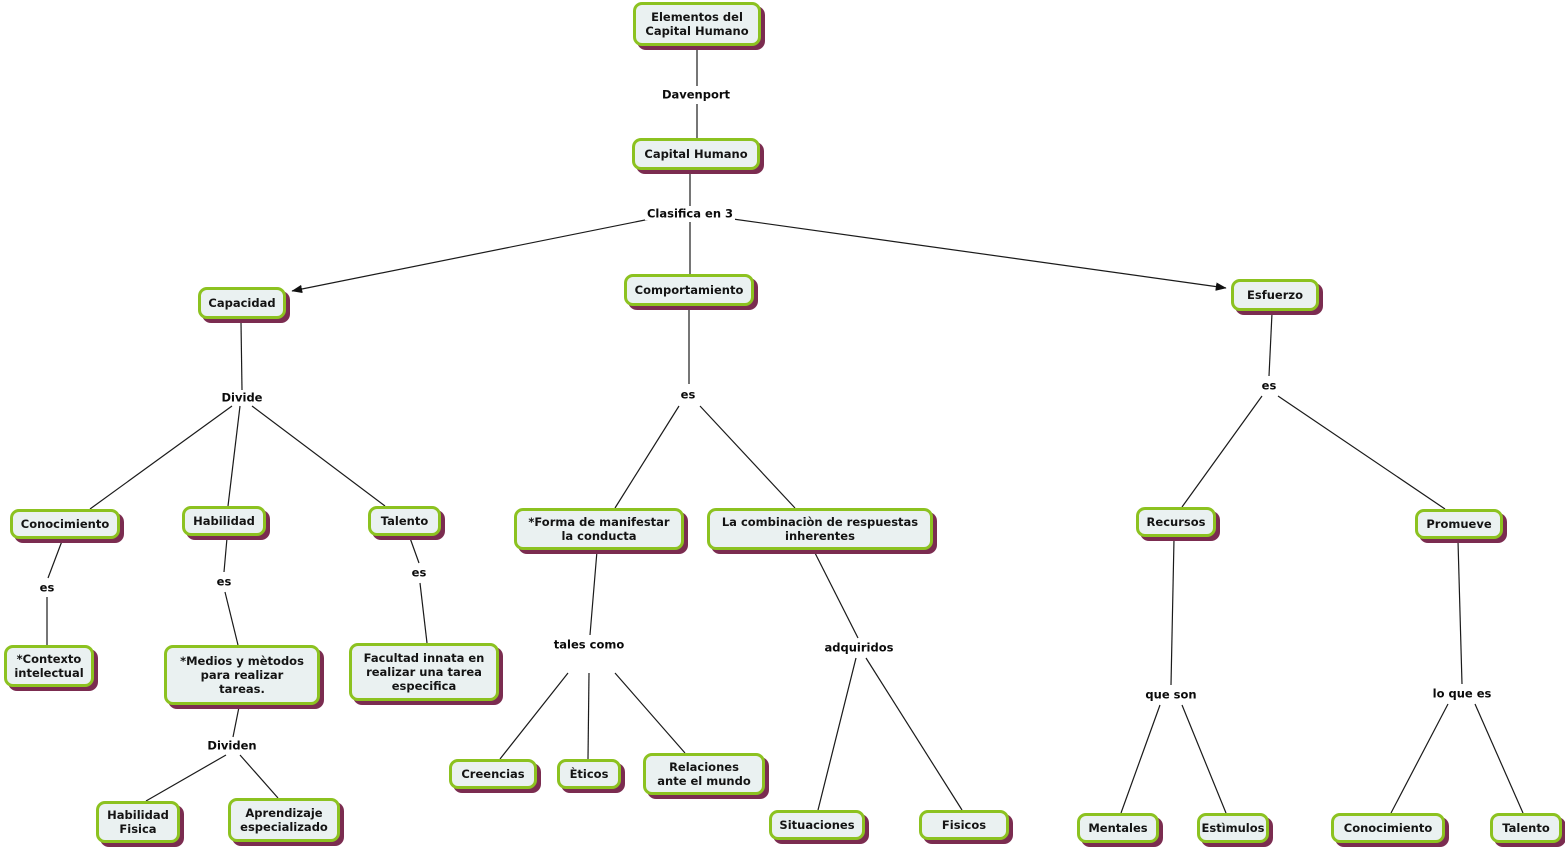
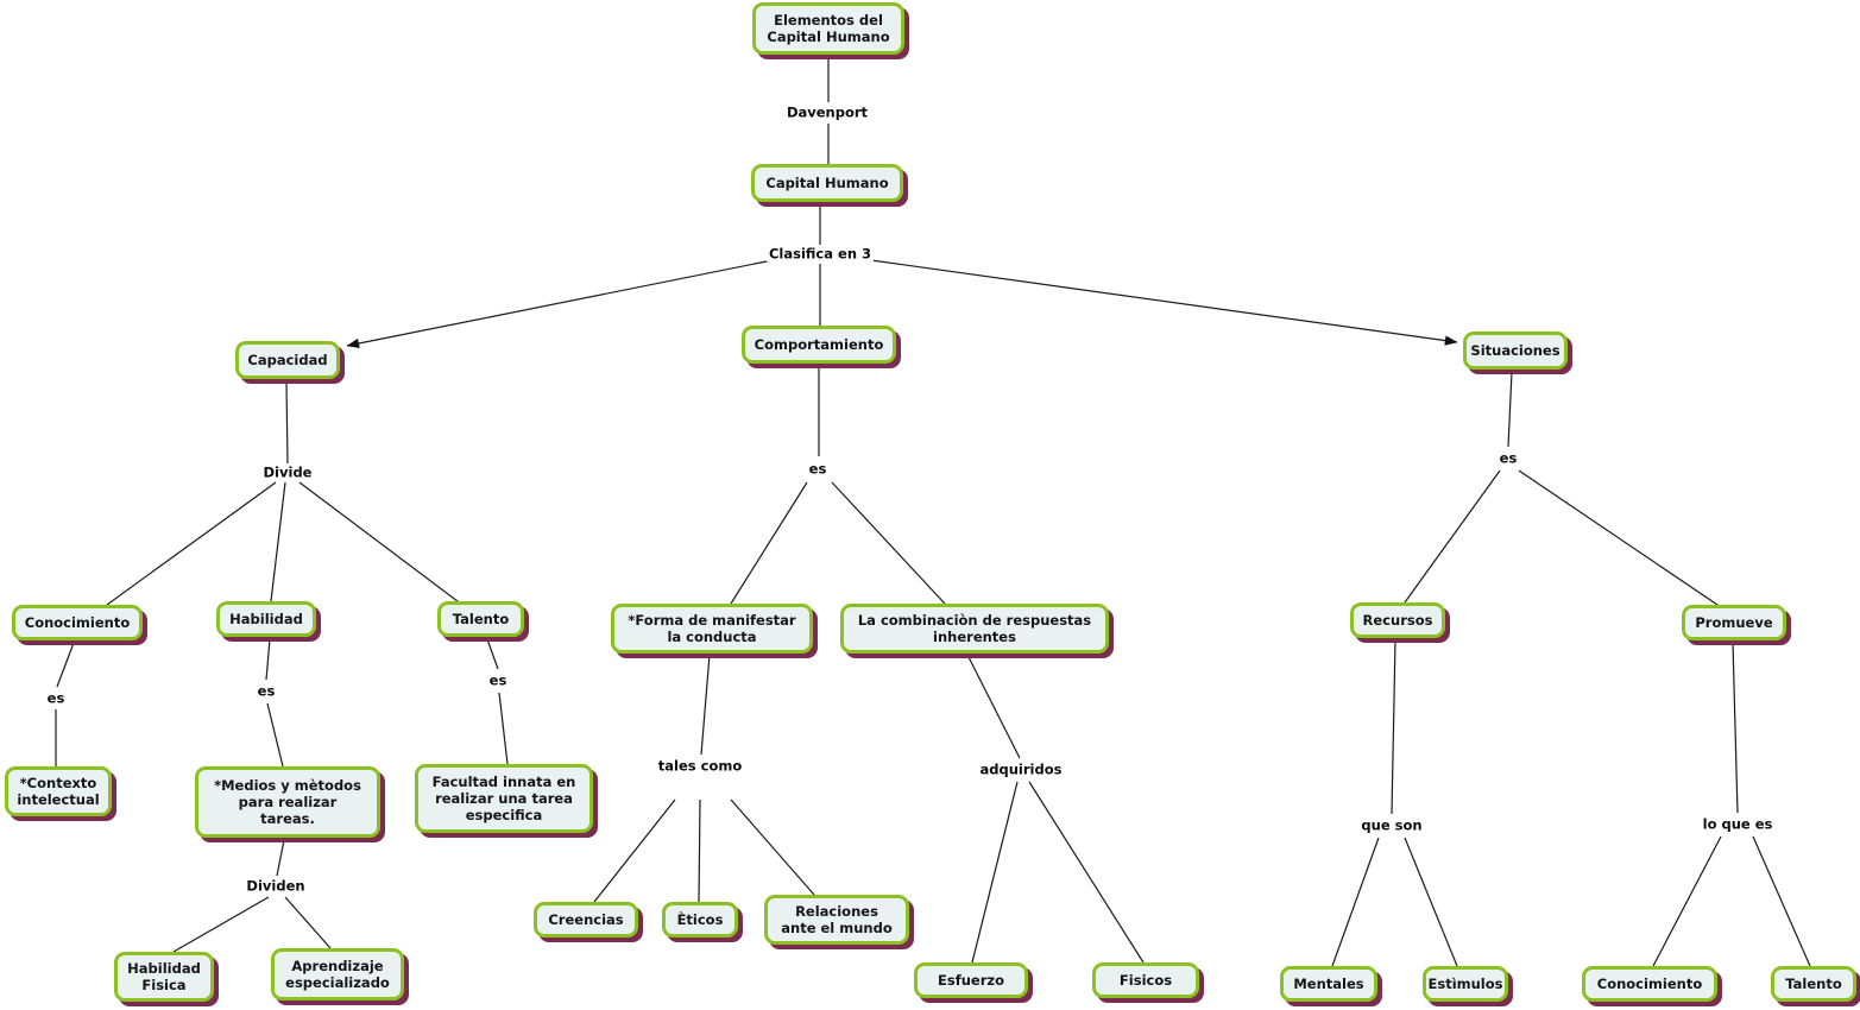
  Elementos del
  Capital Humano
  Capital Humano
  Capacidad
  Comportamiento
- Esfuerzo
+ Situaciones
  Conocimiento
  Habilidad
  Talento
  *Forma de manifestar
  la conducta
  La combinaciòn de respuestas
  inherentes
  Recursos
  Promueve
  *Contexto
  intelectual
  *Medios y mètodos
  para realizar
  tareas.
  Facultad innata en
  realizar una tarea
  especifica
  Creencias
  Èticos
  Relaciones
  ante el mundo
- Situaciones
+ Esfuerzo
  Fisicos
  Habilidad
  Fisica
  Aprendizaje
  especializado
  Mentales
  Estìmulos
  Conocimiento
  Talento
  Davenport
  Clasifica en 3
  Divide
  es
  es
  es
  es
  es
  tales como
  adquiridos
  que son
  lo que es
  Dividen
